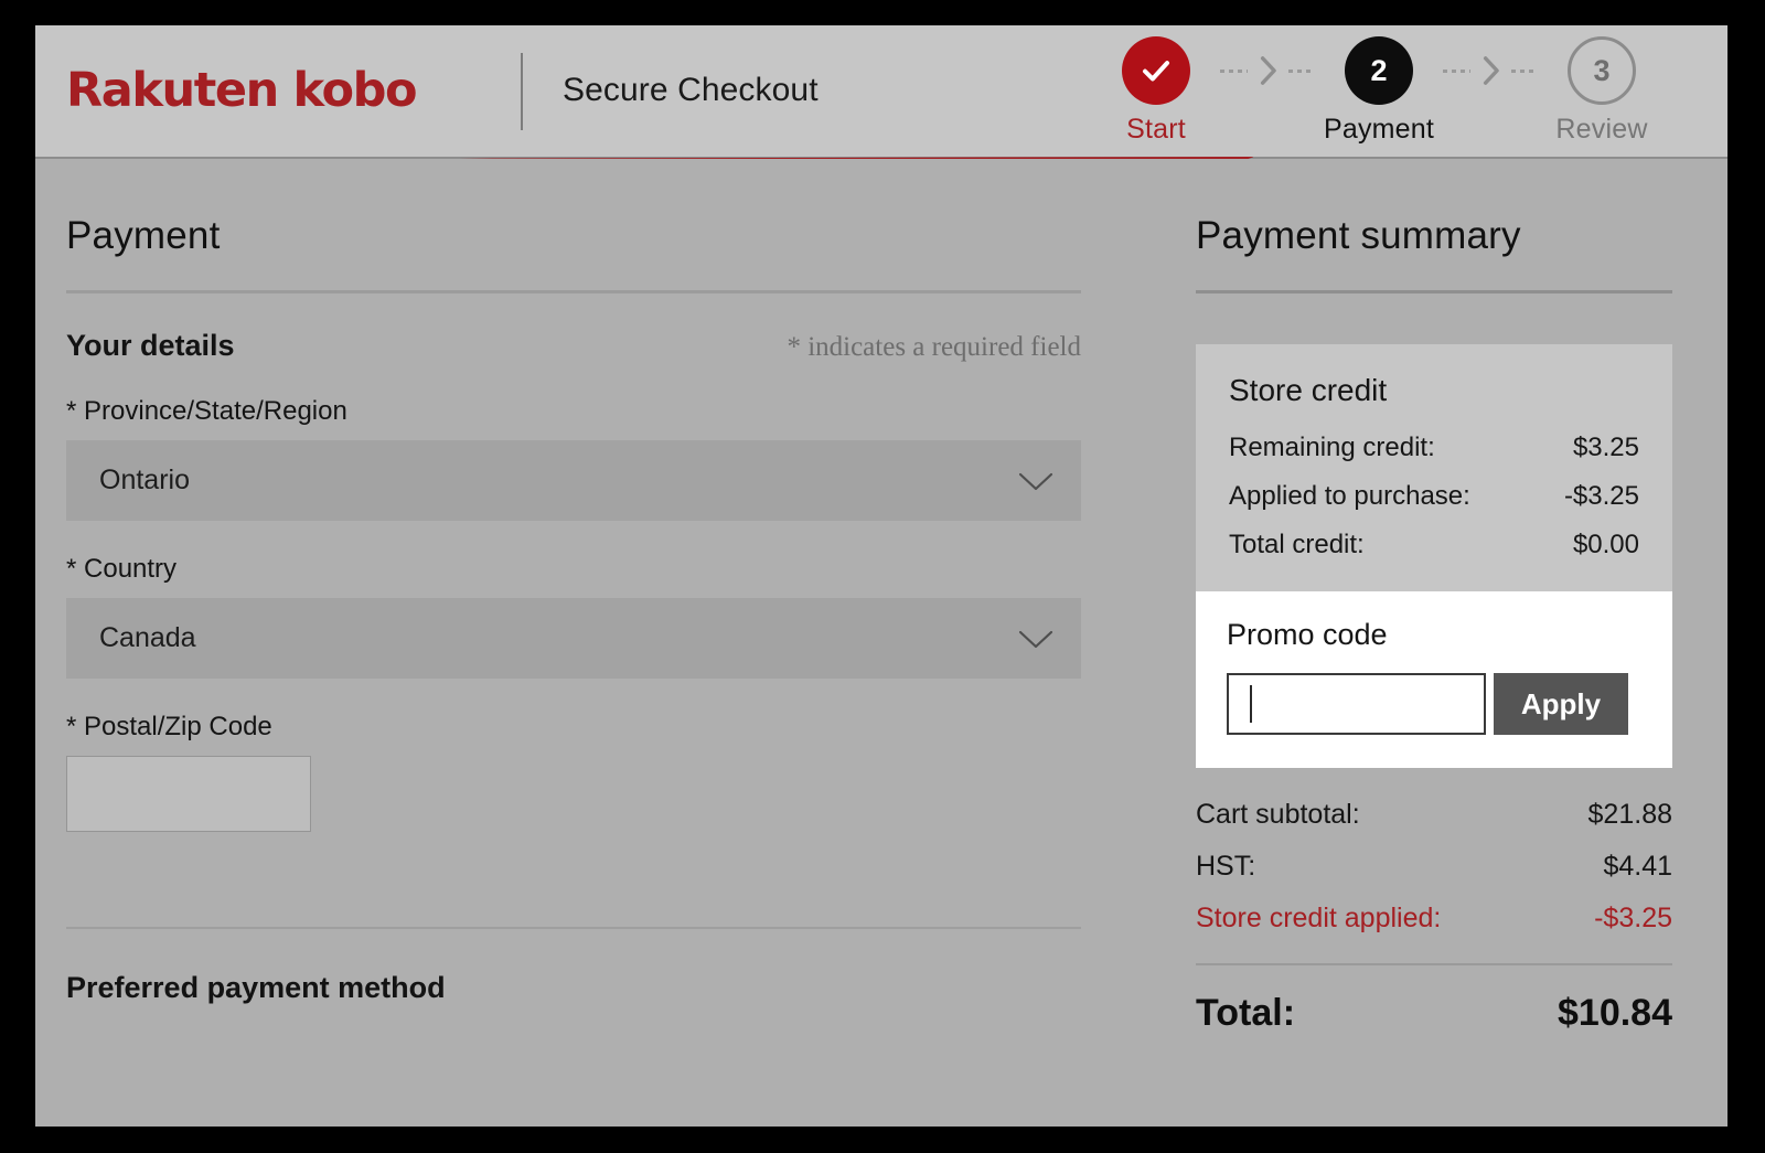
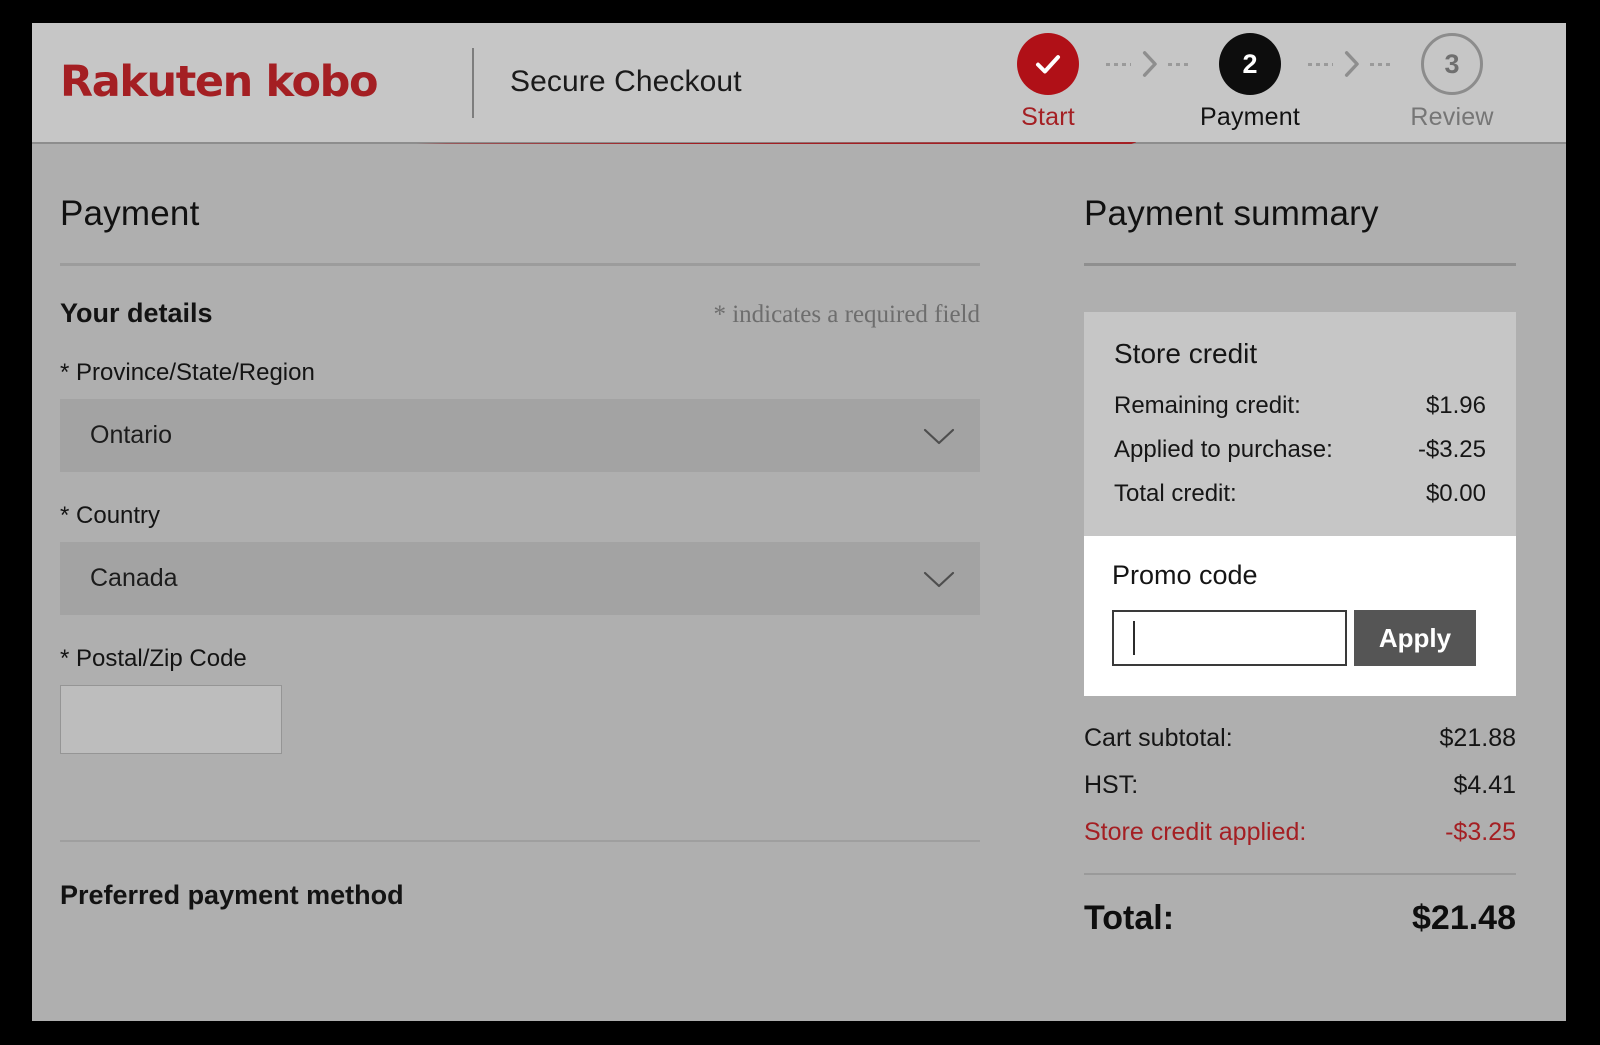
  Rakuten kobo
  Secure Checkout
  Start
  2
  Payment
  3
  Review
  Payment
  Your details
  * indicates a required field
  * Province/State/Region
  Ontario
  * Country
  Canada
  * Postal/Zip Code
  Preferred payment method
  Payment summary
  Store credit
  Remaining credit:
- $3.25
+ $1.96
  Applied to purchase:
  -$3.25
  Total credit:
  $0.00
  Promo code
  Apply
  Cart subtotal:
  $21.88
  HST:
  $4.41
  Store credit applied:
  -$3.25
  Total:
- $10.84
+ $21.48
